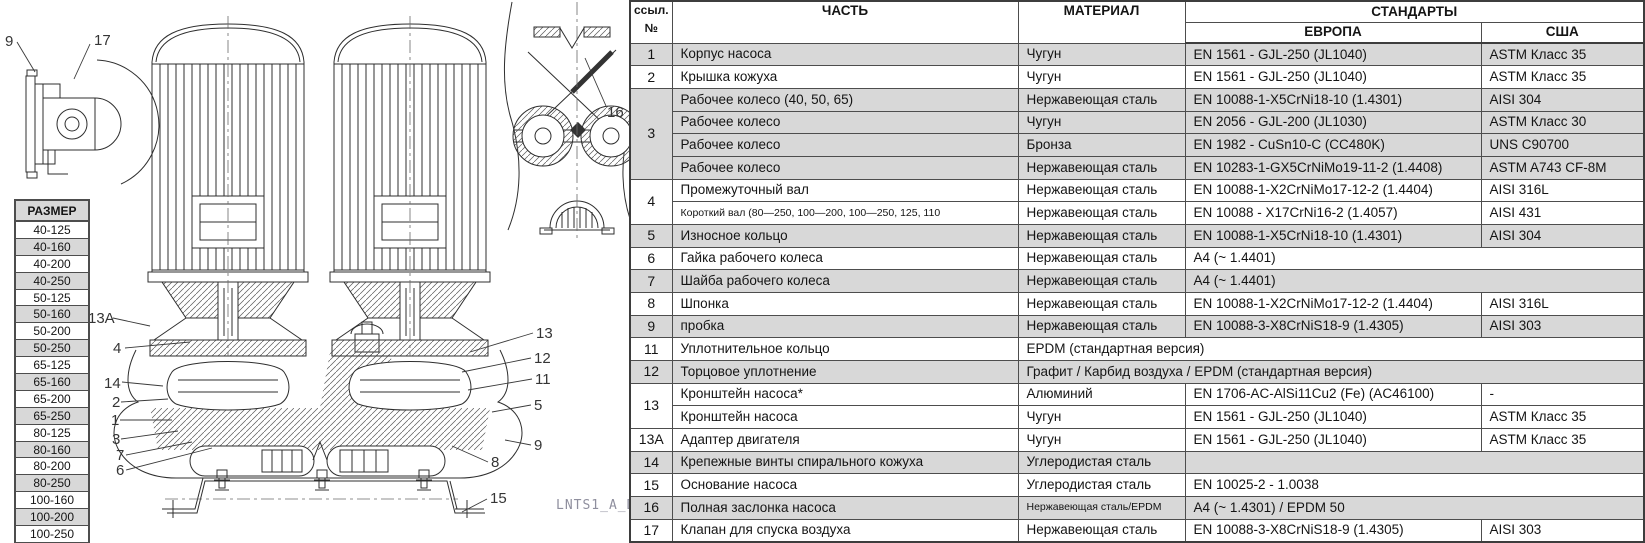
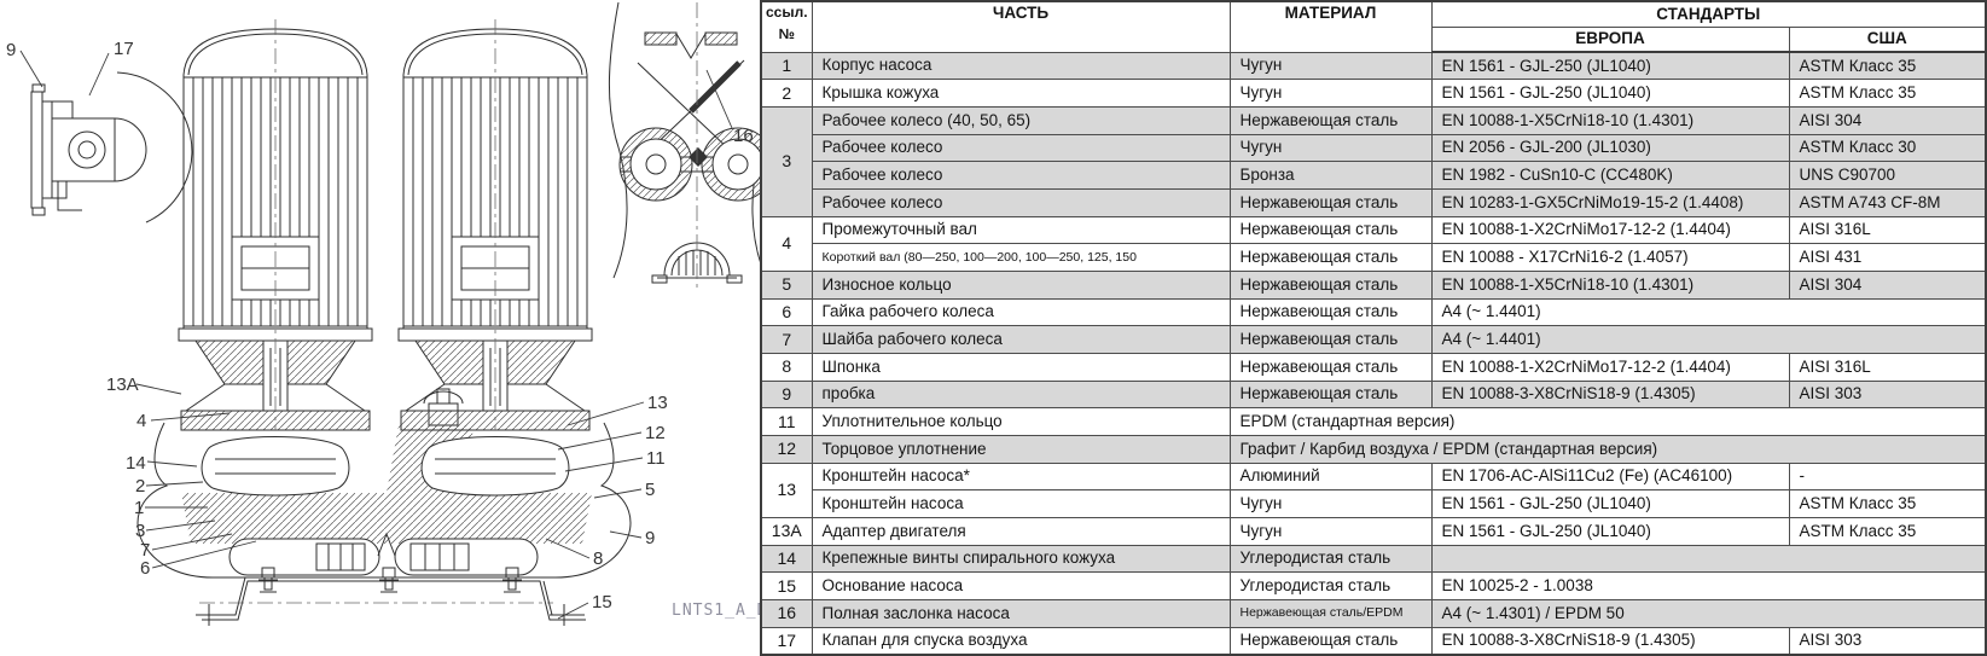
  9
  17
  16
  13A
  4
  14
  2
  1
  3
  7
  6
  13
  12
  11
  5
  9
  8
  15
  LNTS1_A_
- РАЗМЕР
- 40-125
- 40-160
- 40-200
- 40-250
- 50-125
- 50-160
- 50-200
- 50-250
- 65-125
- 65-160
- 65-200
- 65-250
- 80-125
- 80-160
- 80-200
- 80-250
- 100-160
- 100-200
- 100-250
  ссыл. №	ЧАСТЬ	МАТЕРИАЛ	СТАНДАРТЫ
  ЕВРОПА	США
  1	Корпус насоса	Чугун	EN 1561 - GJL-250 (JL1040)	ASTM Класс 35
  2	Крышка кожуха	Чугун	EN 1561 - GJL-250 (JL1040)	ASTM Класс 35
  3	Рабочее колесо (40, 50, 65)	Нержавеющая сталь	EN 10088-1-X5CrNi18-10 (1.4301)	AISI 304
  Рабочее колесо	Чугун	EN 2056 - GJL-200 (JL1030)	ASTM Класс 30
  Рабочее колесо	Бронза	EN 1982 - CuSn10-C (CC480K)	UNS C90700
- Рабочее колесо	Нержавеющая сталь	EN 10283-1-GX5CrNiMo19-11-2 (1.4408)	ASTM A743 CF-8M
+ Рабочее колесо	Нержавеющая сталь	EN 10283-1-GX5CrNiMo19-15-2 (1.4408)	ASTM A743 CF-8M
  4	Промежуточный вал	Нержавеющая сталь	EN 10088-1-X2CrNiMo17-12-2 (1.4404)	AISI 316L
- Короткий вал (80—250, 100—200, 100—250, 125, 110	Нержавеющая сталь	EN 10088 - X17CrNi16-2 (1.4057)	AISI 431
+ Короткий вал (80—250, 100—200, 100—250, 125, 150	Нержавеющая сталь	EN 10088 - X17CrNi16-2 (1.4057)	AISI 431
  5	Износное кольцо	Нержавеющая сталь	EN 10088-1-X5CrNi18-10 (1.4301)	AISI 304
  6	Гайка рабочего колеса	Нержавеющая сталь	A4 (~ 1.4401)
  7	Шайба рабочего колеса	Нержавеющая сталь	A4 (~ 1.4401)
  8	Шпонка	Нержавеющая сталь	EN 10088-1-X2CrNiMo17-12-2 (1.4404)	AISI 316L
  9	пробка	Нержавеющая сталь	EN 10088-3-X8CrNiS18-9 (1.4305)	AISI 303
  11	Уплотнительное кольцо	EPDM (стандартная версия)
  12	Торцовое уплотнение	Графит / Карбид воздуха / EPDM (стандартная версия)
  13	Кронштейн насоса*	Алюминий	EN 1706-AC-AlSi11Cu2 (Fe) (AC46100)	-
  Кронштейн насоса	Чугун	EN 1561 - GJL-250 (JL1040)	ASTM Класс 35
  13A	Адаптер двигателя	Чугун	EN 1561 - GJL-250 (JL1040)	ASTM Класс 35
  14	Крепежные винты спирального кожуха	Углеродистая сталь
  15	Основание насоса	Углеродистая сталь	EN 10025-2 - 1.0038
  16	Полная заслонка насоса	Нержавеющая сталь/EPDM	A4 (~ 1.4301) / EPDM 50
  17	Клапан для спуска воздуха	Нержавеющая сталь	EN 10088-3-X8CrNiS18-9 (1.4305)	AISI 303
